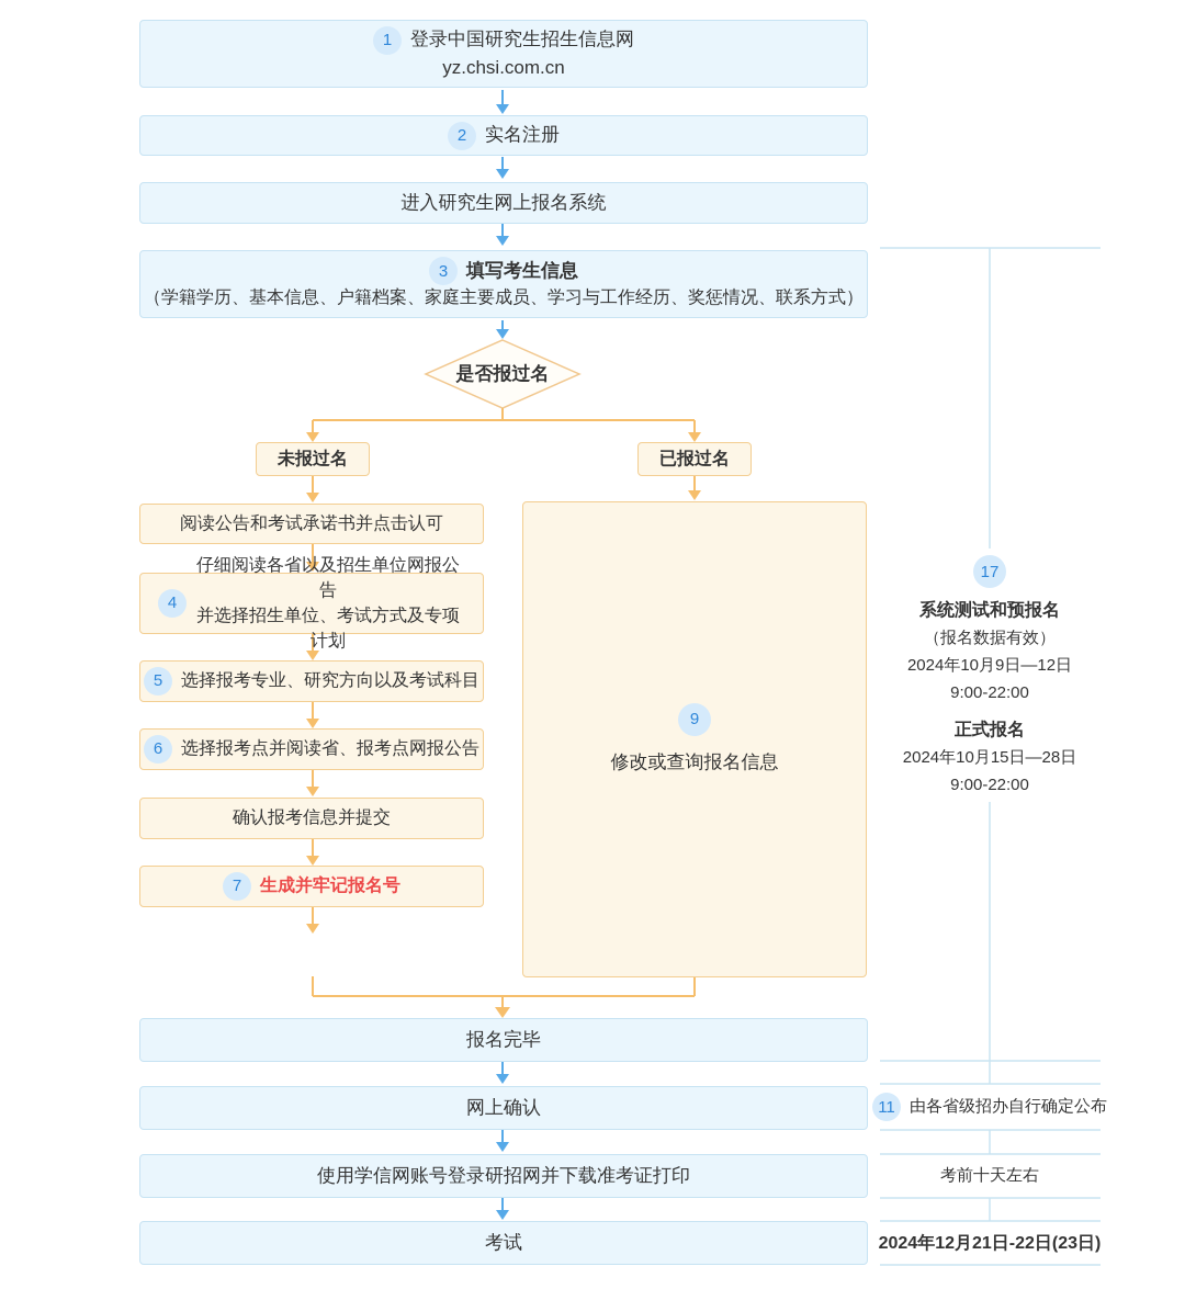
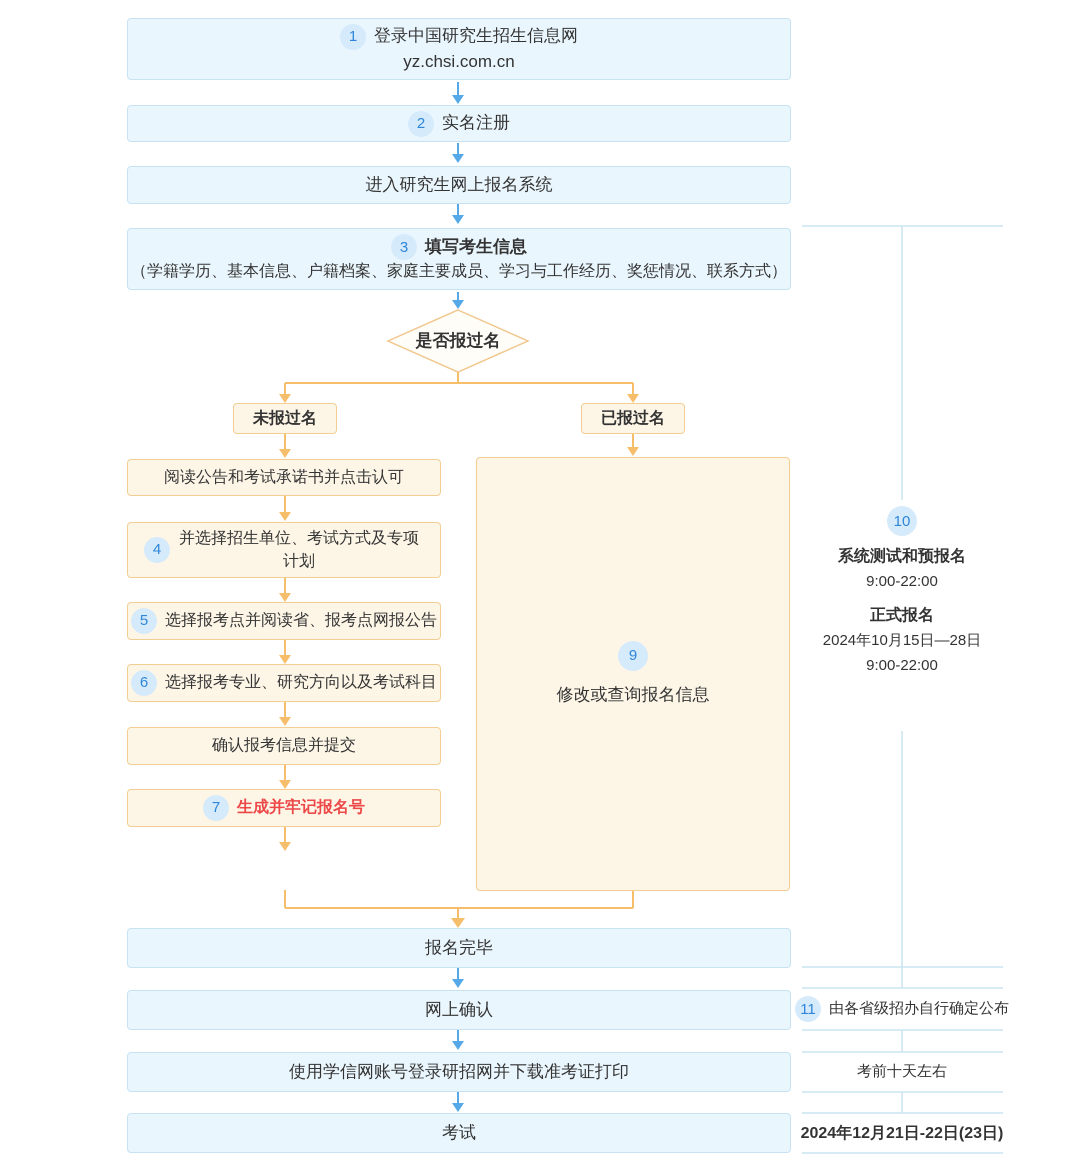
  1
  登录中国研究生招生信息网
  yz.chsi.com.cn
  2
  实名注册
  进入研究生网上报名系统
  3
  填写考生信息
  （学籍学历、基本信息、户籍档案、家庭主要成员、学习与工作经历、奖惩情况、联系方式）
  是否报过名
  未报过名
  已报过名
  阅读公告和考试承诺书并点击认可
  4
- 仔细阅读各省以及招生单位网报公告
  并选择招生单位、考试方式及专项计划
  5
- 选择报考专业、研究方向以及考试科目
+ 选择报考点并阅读省、报考点网报公告
  6
- 选择报考点并阅读省、报考点网报公告
+ 选择报考专业、研究方向以及考试科目
  确认报考信息并提交
  7
  生成并牢记报名号
  9
  修改或查询报名信息
  报名完毕
  网上确认
  使用学信网账号登录研招网并下载准考证打印
  考试
- 17
+ 10
  系统测试和预报名
- （报名数据有效）
- 2024年10月9日—12日
  9:00-22:00
  正式报名
  2024年10月15日—28日
  9:00-22:00
  11
  由各省级招办自行确定公布
  考前十天左右
  2024年12月21日-22日(23日)
